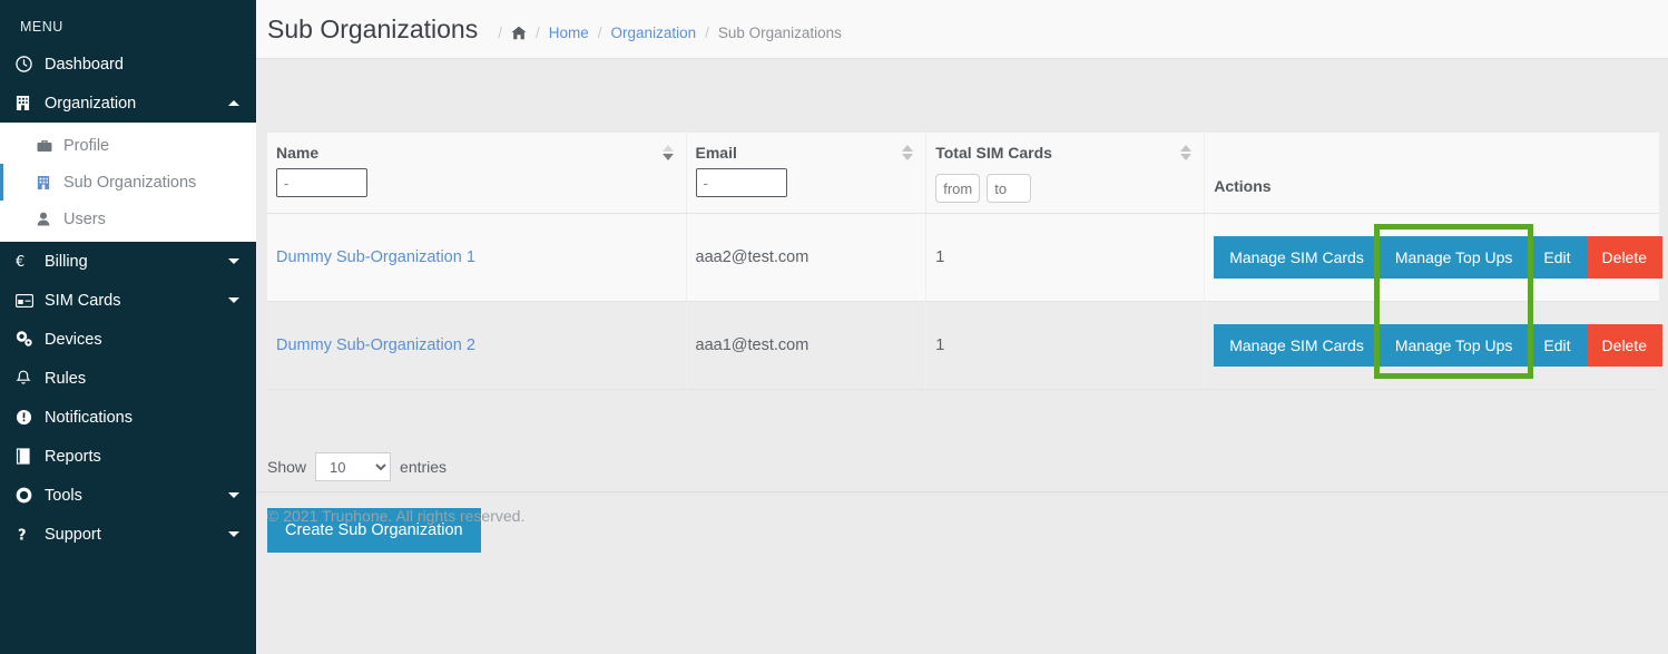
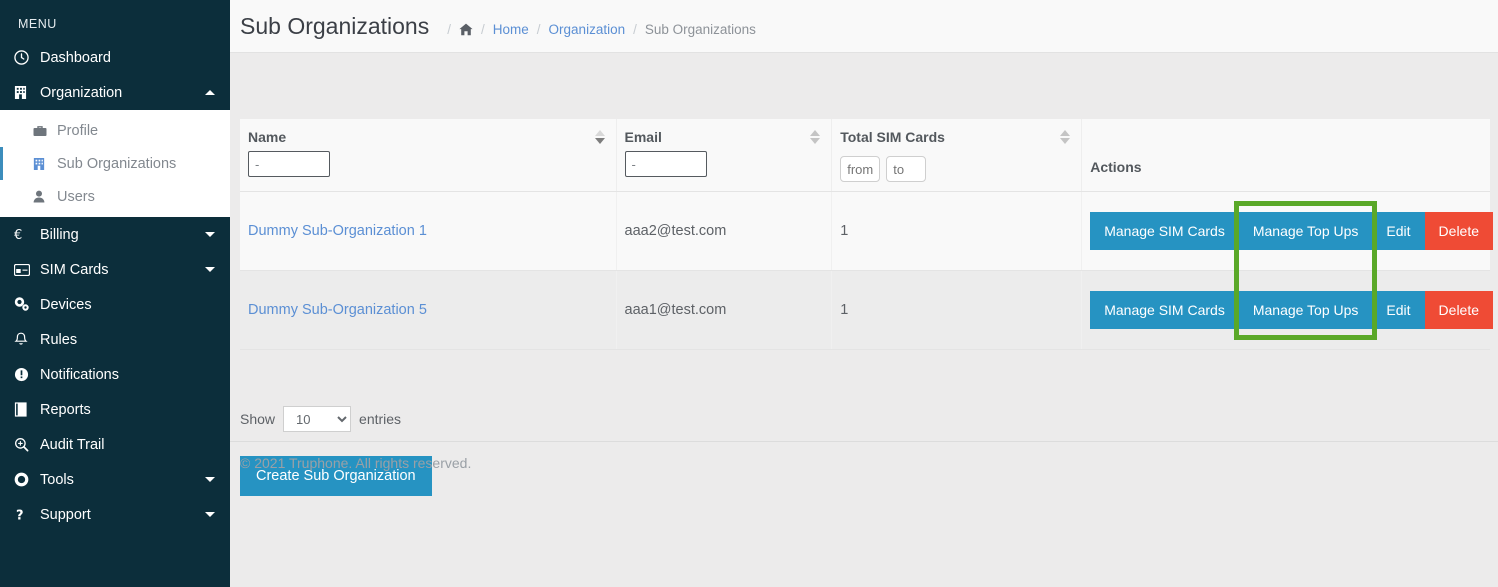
  MENU
  Dashboard
  Organization
  Profile
  Sub Organizations
  Users
  €
  Billing
  SIM Cards
  Devices
  Rules
  Notifications
  Reports
+ Audit Trail
  Tools
  ?
  Support
  Sub Organizations
  /
  /
  Home
  /
  Organization
  /
  Sub Organizations
  Name -	Email -	Total SIM Cards from to	Actions
  Dummy Sub-Organization 1	aaa2@test.com	1	Manage SIM Cards Manage Top Ups Edit Delete
- Dummy Sub-Organization 2	aaa1@test.com	1	Manage SIM Cards Manage Top Ups Edit Delete
+ Dummy Sub-Organization 5	aaa1@test.com	1	Manage SIM Cards Manage Top Ups Edit Delete
  Show
  10
  entries
  Create Sub Organization
  © 2021 Truphone. All rights reserved.
